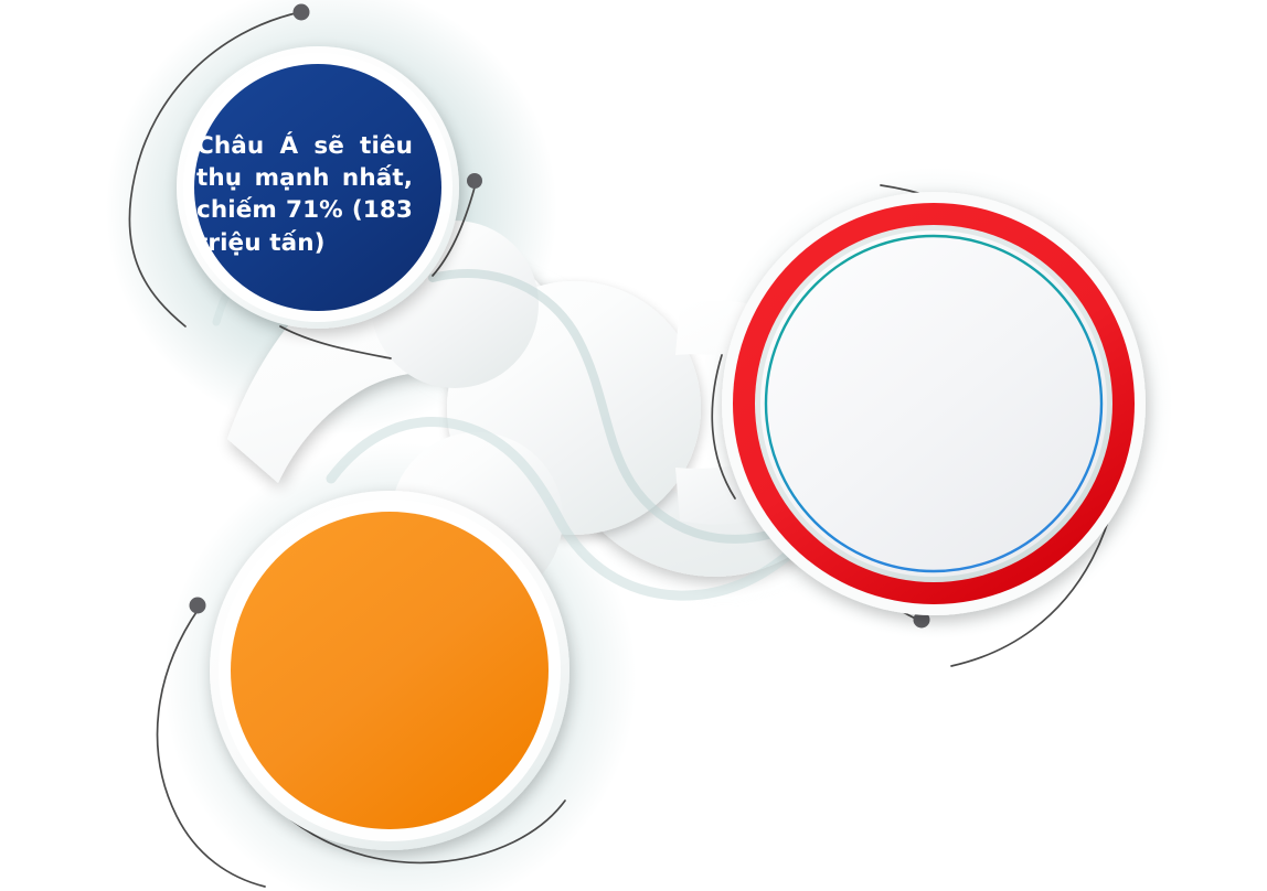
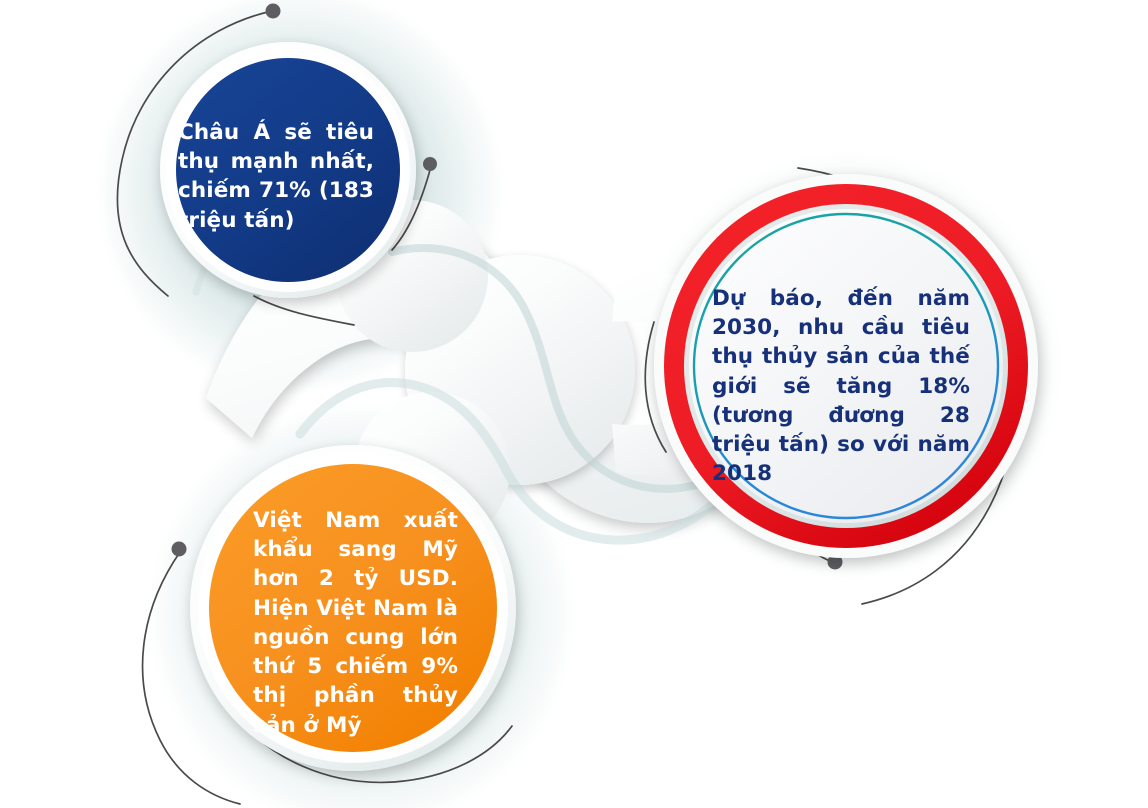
  Châu Á sẽ tiêu thụ mạnh nhất, chiếm 71% (183 triệu tấn)
+ Dự báo, đến năm 2030, nhu cầu tiêu thụ thủy sản của thế giới sẽ tăng 18% (tương đương 28 triệu tấn) so với năm 2018
+ Việt Nam xuất khẩu sang Mỹ hơn 2 tỷ USD. Hiện Việt Nam là nguồn cung lớn thứ 5 chiếm 9% thị phần thủy sản ở Mỹ
